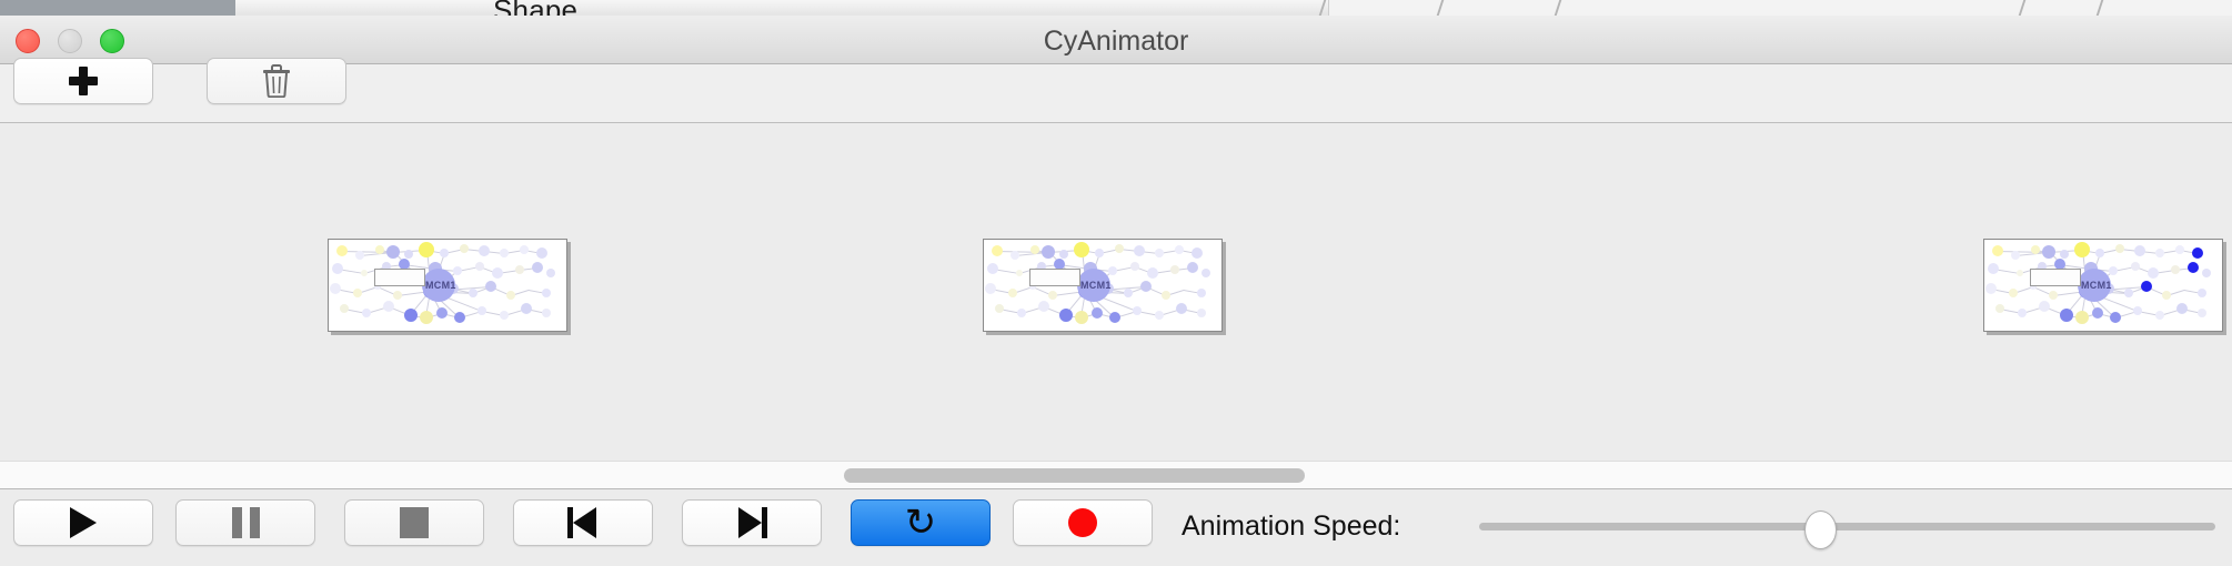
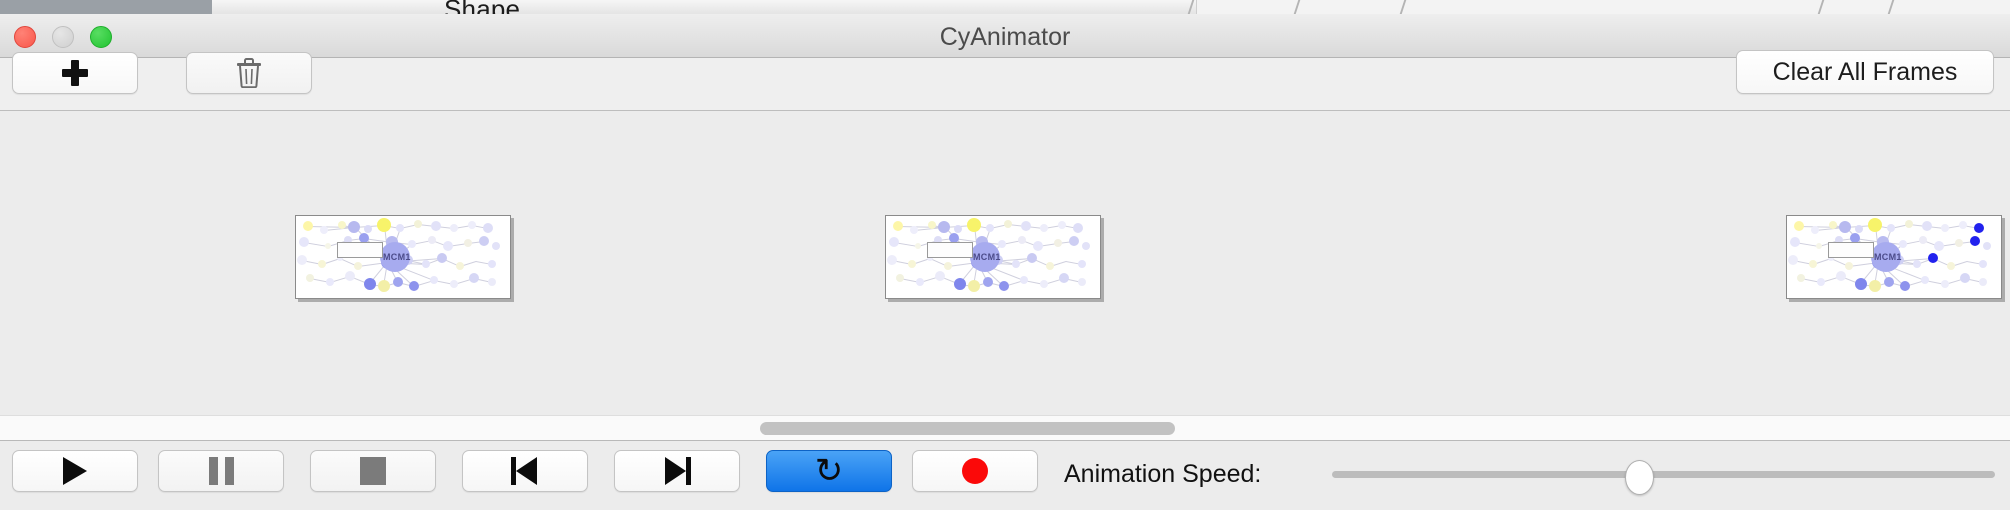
  Shape
  CyAnimator
+ Clear All Frames
  MCM1
  MCM1
  MCM1
  ↻
  Animation Speed:
